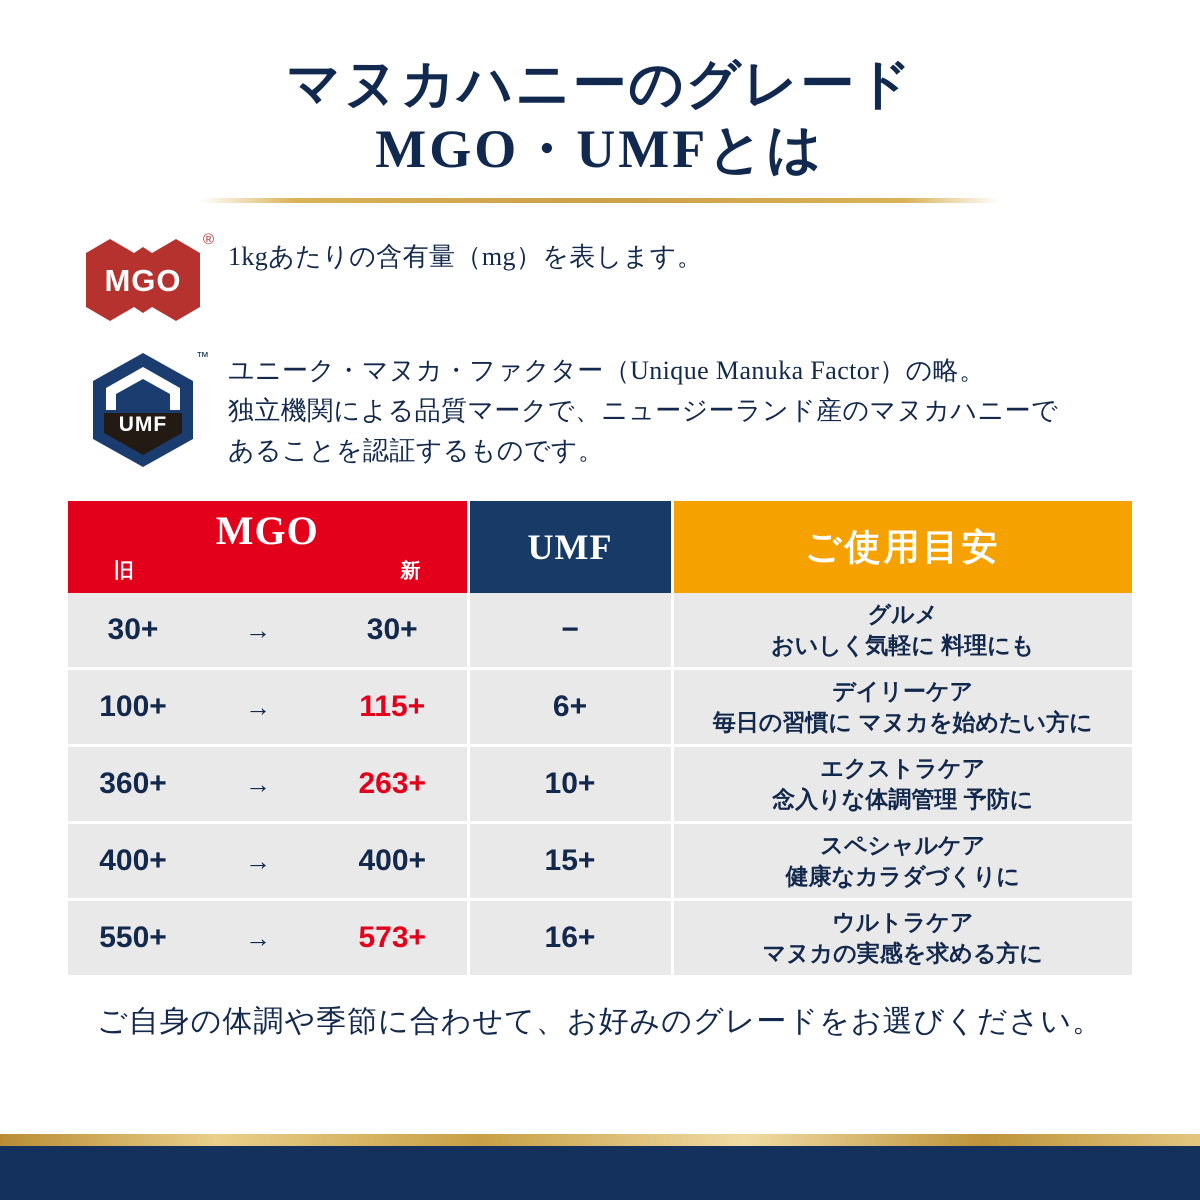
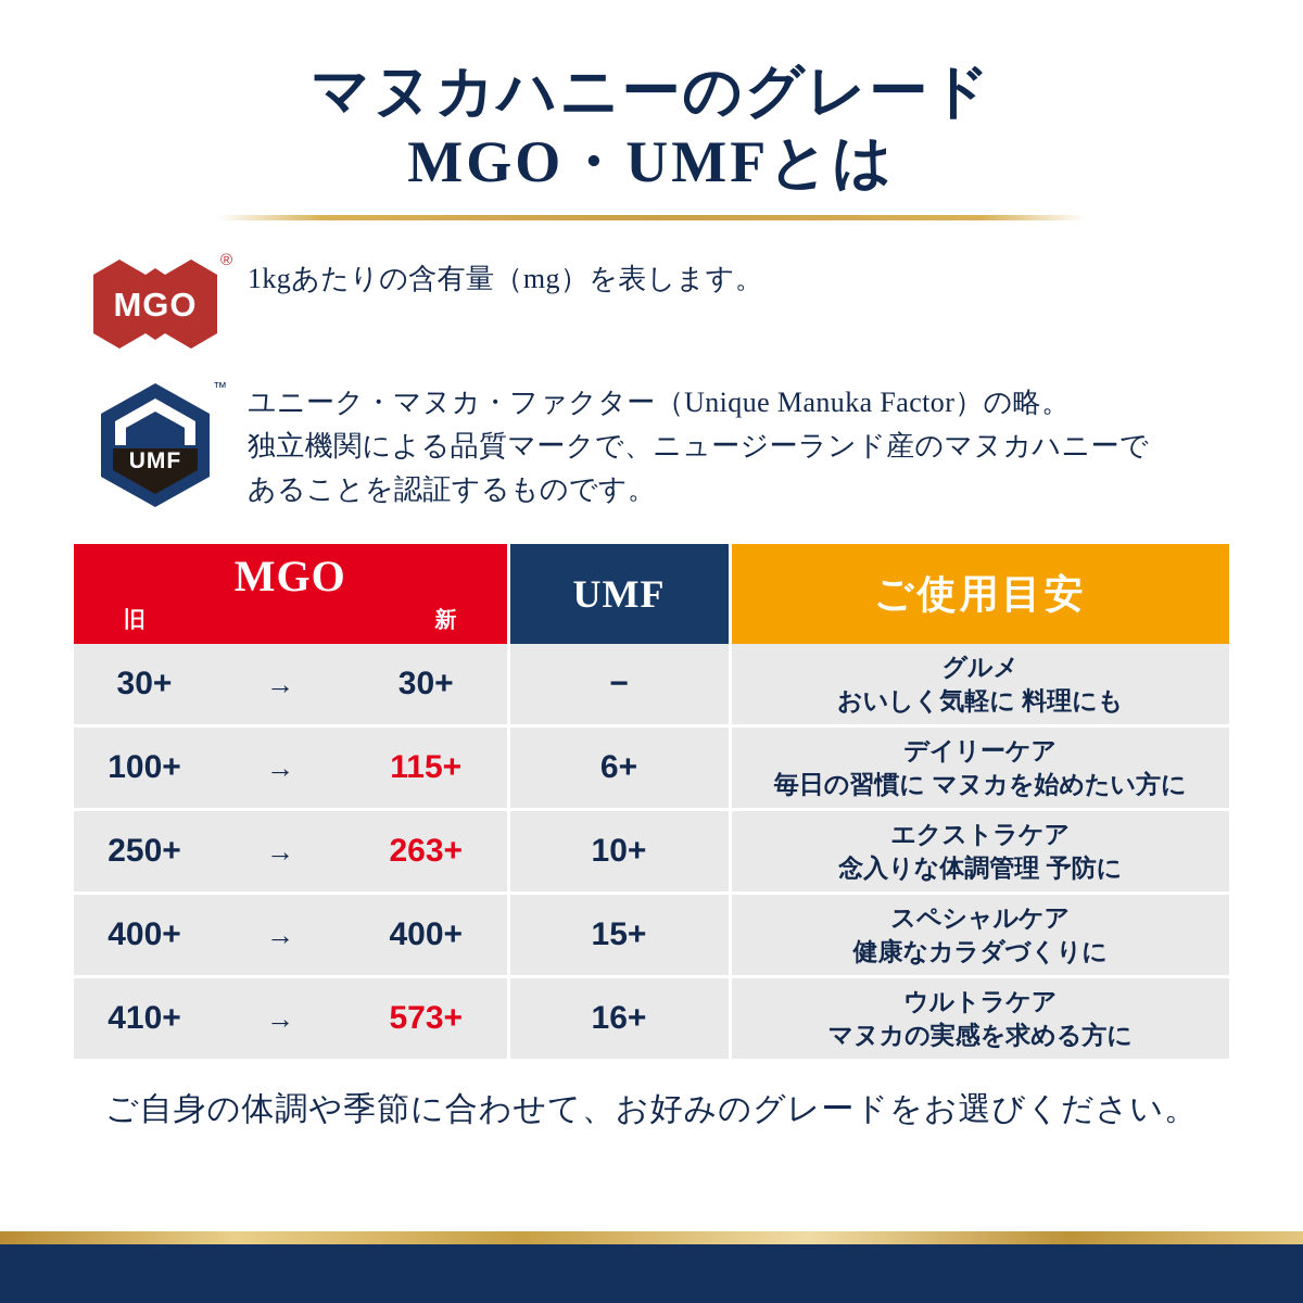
  マヌカハニーのグレード
  MGO・UMFとは
  MGO
  ®
  1kgあたりの含有量（mg）を表します。
  UMF
  ™
  ユニーク・マヌカ・ファクター（Unique Manuka Factor）の略。
  独立機関による品質マークで、ニュージーランド産のマヌカハニーで
  あることを認証するものです。
  MGO 旧 新	UMF	ご使用目安
  30+	→	30+	−	グルメ おいしく気軽に 料理にも
  100+	→	115+	6+	デイリーケア 毎日の習慣に マヌカを始めたい方に
- 360+	→	263+	10+	エクストラケア 念入りな体調管理 予防に
+ 250+	→	263+	10+	エクストラケア 念入りな体調管理 予防に
  400+	→	400+	15+	スペシャルケア 健康なカラダづくりに
- 550+	→	573+	16+	ウルトラケア マヌカの実感を求める方に
+ 410+	→	573+	16+	ウルトラケア マヌカの実感を求める方に
  ご自身の体調や季節に合わせて、お好みのグレードをお選びください。
